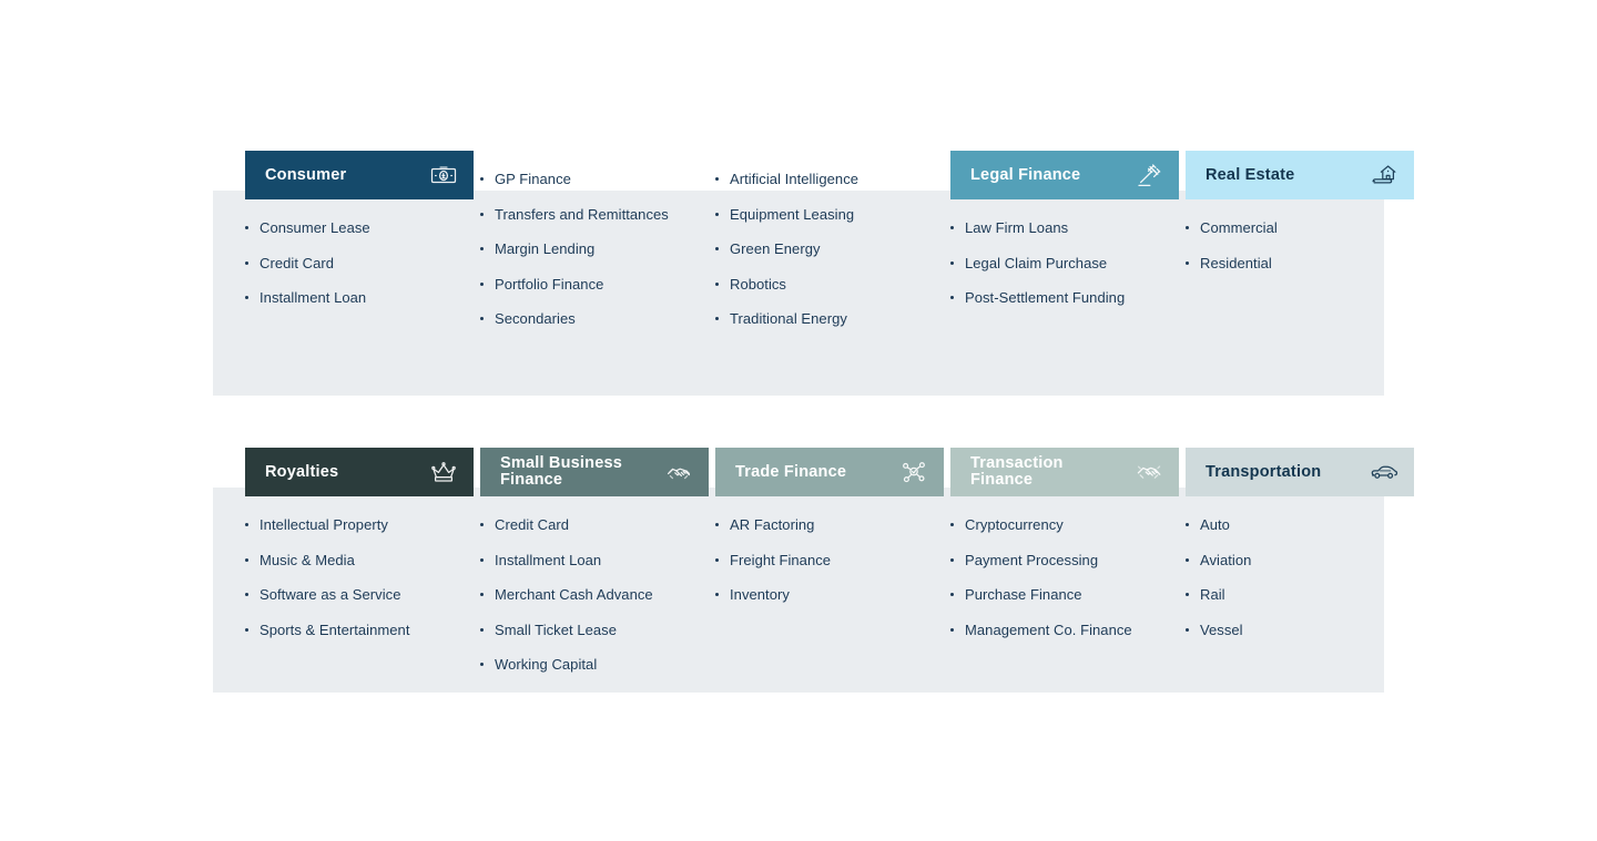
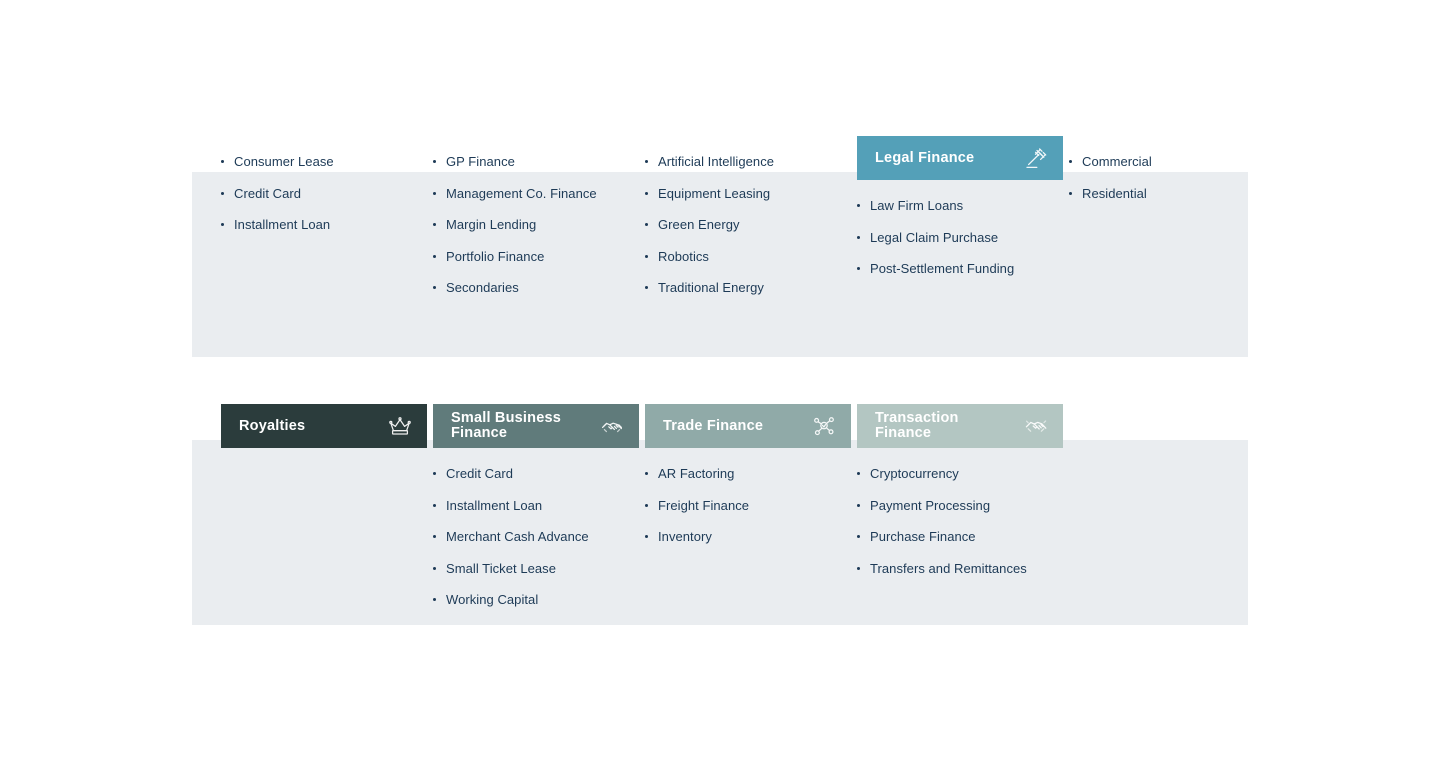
- Consumer
  Consumer Lease
  Credit Card
  Installment Loan
  GP Finance
- Transfers and Remittances
+ Management Co. Finance
  Margin Lending
  Portfolio Finance
  Secondaries
  Artificial Intelligence
  Equipment Leasing
  Green Energy
  Robotics
  Traditional Energy
  Legal Finance
  Law Firm Loans
  Legal Claim Purchase
  Post-Settlement Funding
- Real Estate
  Commercial
  Residential
  Royalties
- Intellectual Property
- Music & Media
- Software as a Service
- Sports & Entertainment
  Small Business
  Finance
  Credit Card
  Installment Loan
  Merchant Cash Advance
  Small Ticket Lease
  Working Capital
  Trade Finance
  AR Factoring
  Freight Finance
  Inventory
  Transaction
  Finance
  Cryptocurrency
  Payment Processing
  Purchase Finance
- Management Co. Finance
+ Transfers and Remittances
- Transportation
- Auto
- Aviation
- Rail
- Vessel
